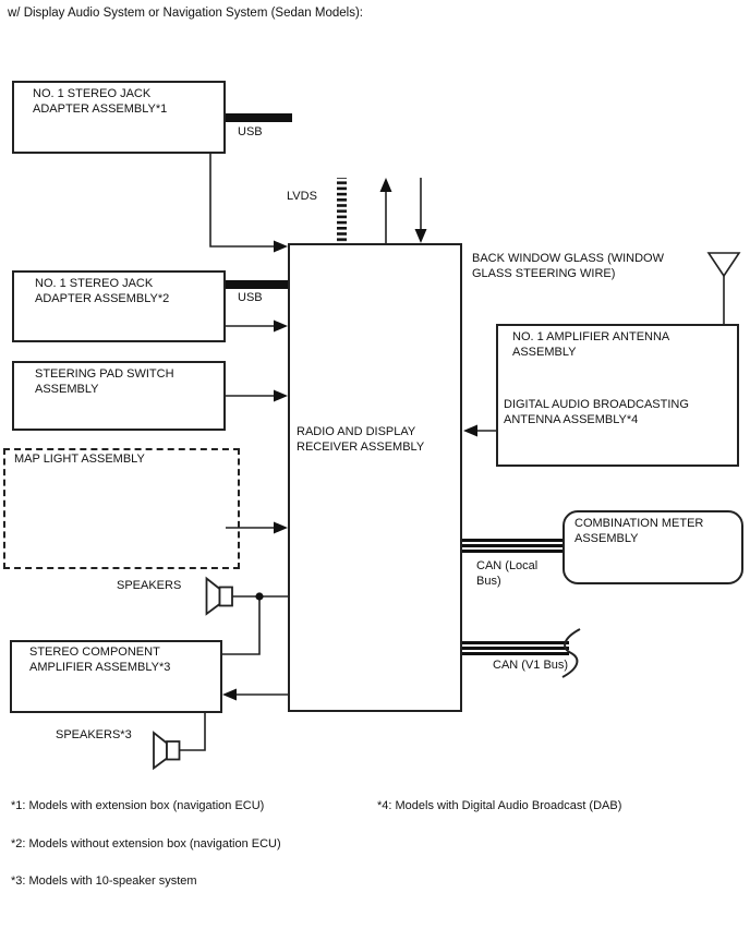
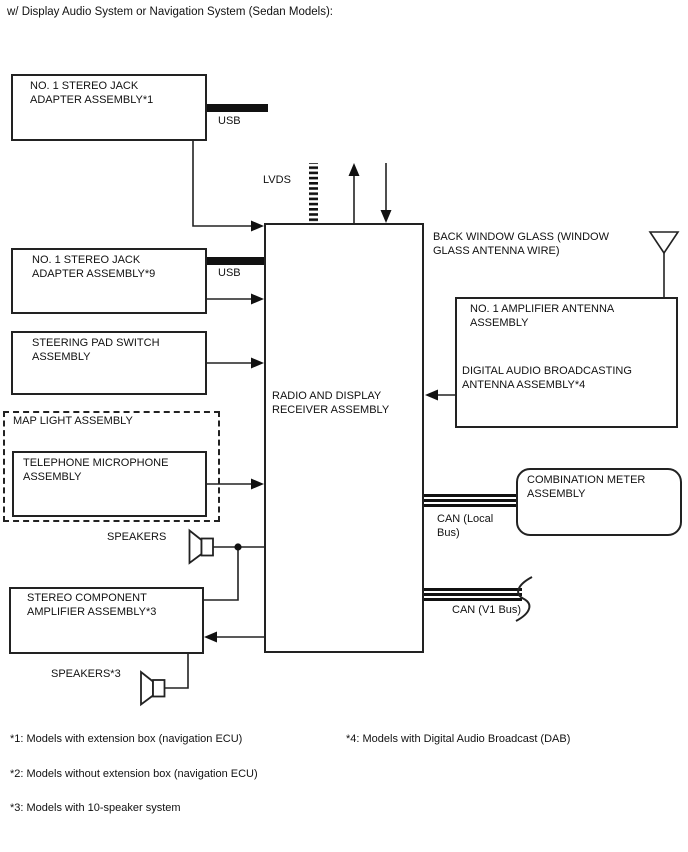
  w/ Display Audio System or Navigation System (Sedan Models):
  NO. 1 STEREO JACK ADAPTER ASSEMBLY*1
- NO. 1 STEREO JACK ADAPTER ASSEMBLY*2
+ NO. 1 STEREO JACK ADAPTER ASSEMBLY*9
  STEERING PAD SWITCH ASSEMBLY
  MAP LIGHT ASSEMBLY
+ TELEPHONE MICROPHONE ASSEMBLY
  RADIO AND DISPLAY RECEIVER ASSEMBLY
  NO. 1 AMPLIFIER ANTENNA ASSEMBLY
  DIGITAL AUDIO BROADCASTING ANTENNA ASSEMBLY*4
  COMBINATION METER ASSEMBLY
  STEREO COMPONENT AMPLIFIER ASSEMBLY*3
  USB
  LVDS
  USB
- BACK WINDOW GLASS (WINDOW GLASS STEERING WIRE)
+ BACK WINDOW GLASS (WINDOW GLASS ANTENNA WIRE)
  CAN (Local Bus)
  CAN (V1 Bus)
  SPEAKERS
  SPEAKERS*3
  *1: Models with extension box (navigation ECU)
  *4: Models with Digital Audio Broadcast (DAB)
  *2: Models without extension box (navigation ECU)
  *3: Models with 10-speaker system
